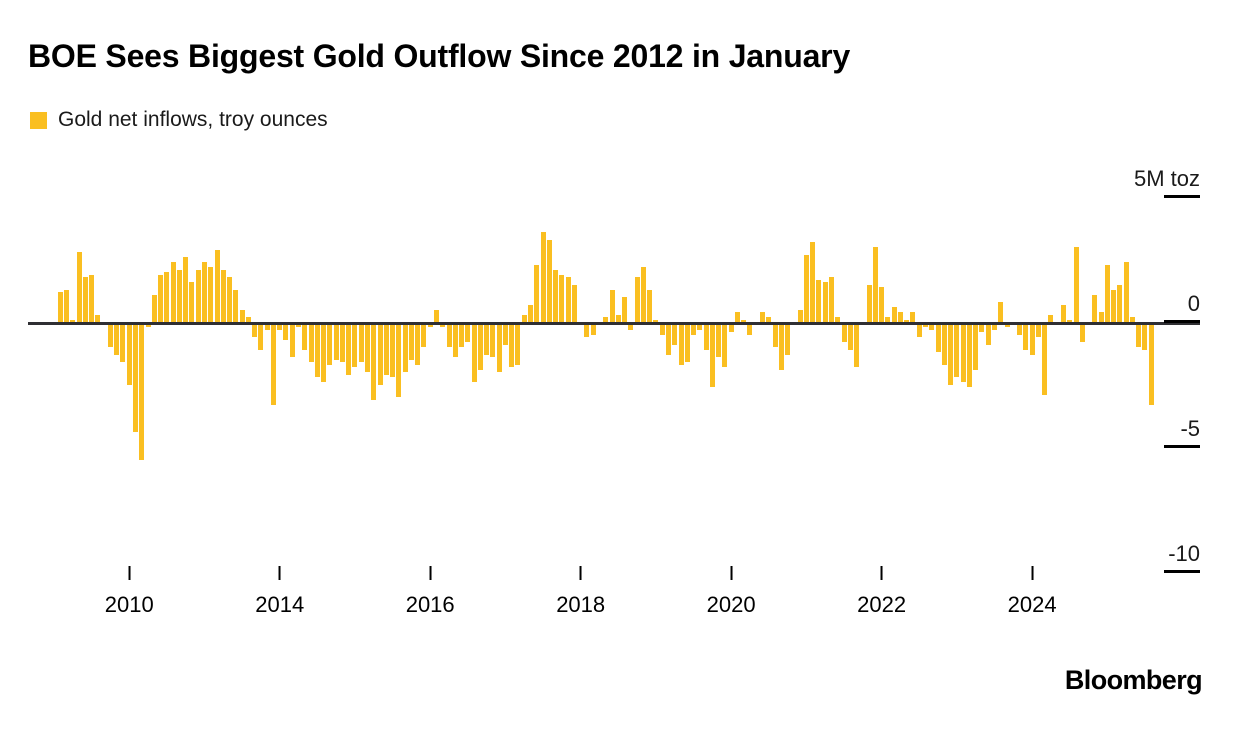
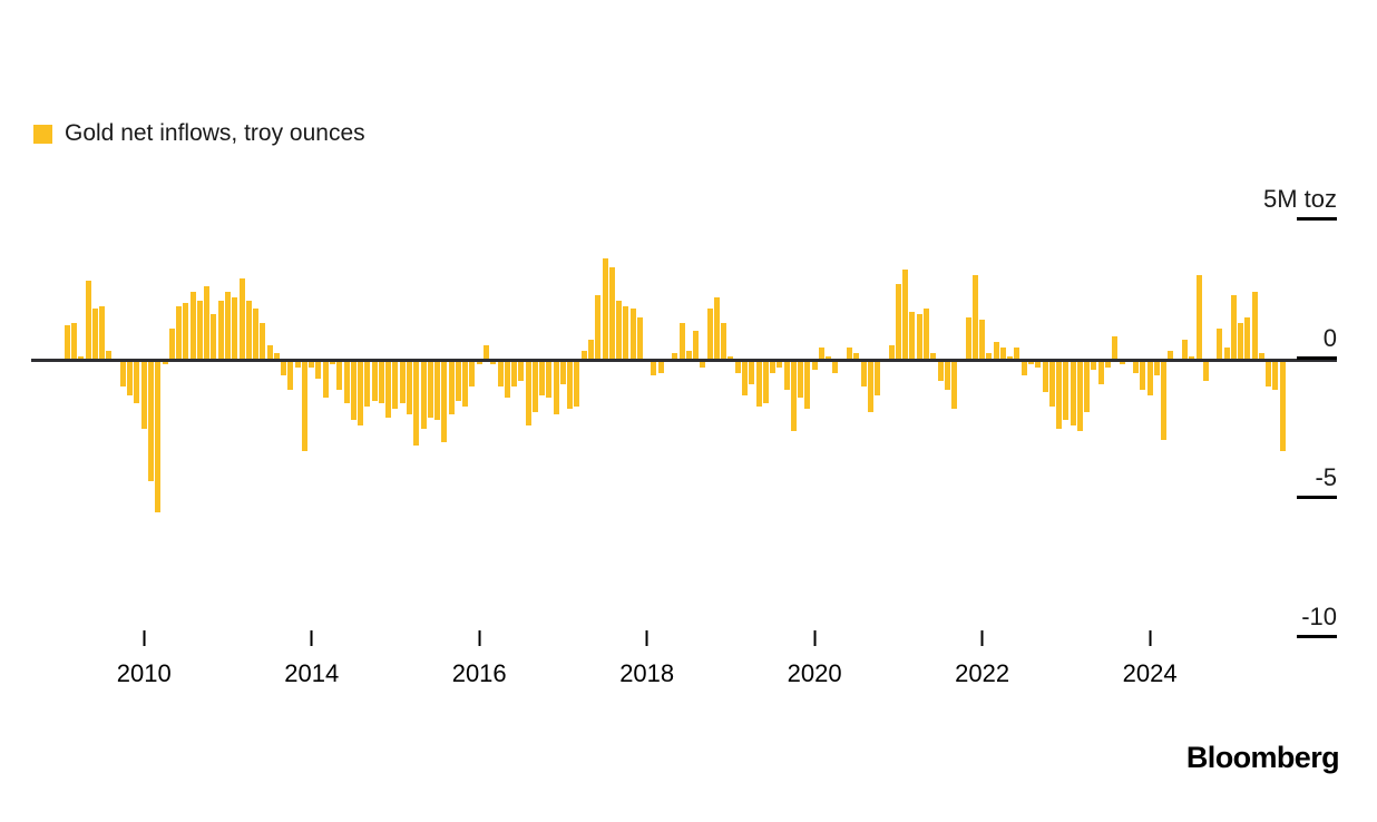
- BOE Sees Biggest Gold Outflow Since 2012 in January
  Gold net inflows, troy ounces
  5M toz
  0
  -5
  -10
  2010
  2014
  2016
  2018
  2020
  2022
  2024
  Bloomberg
